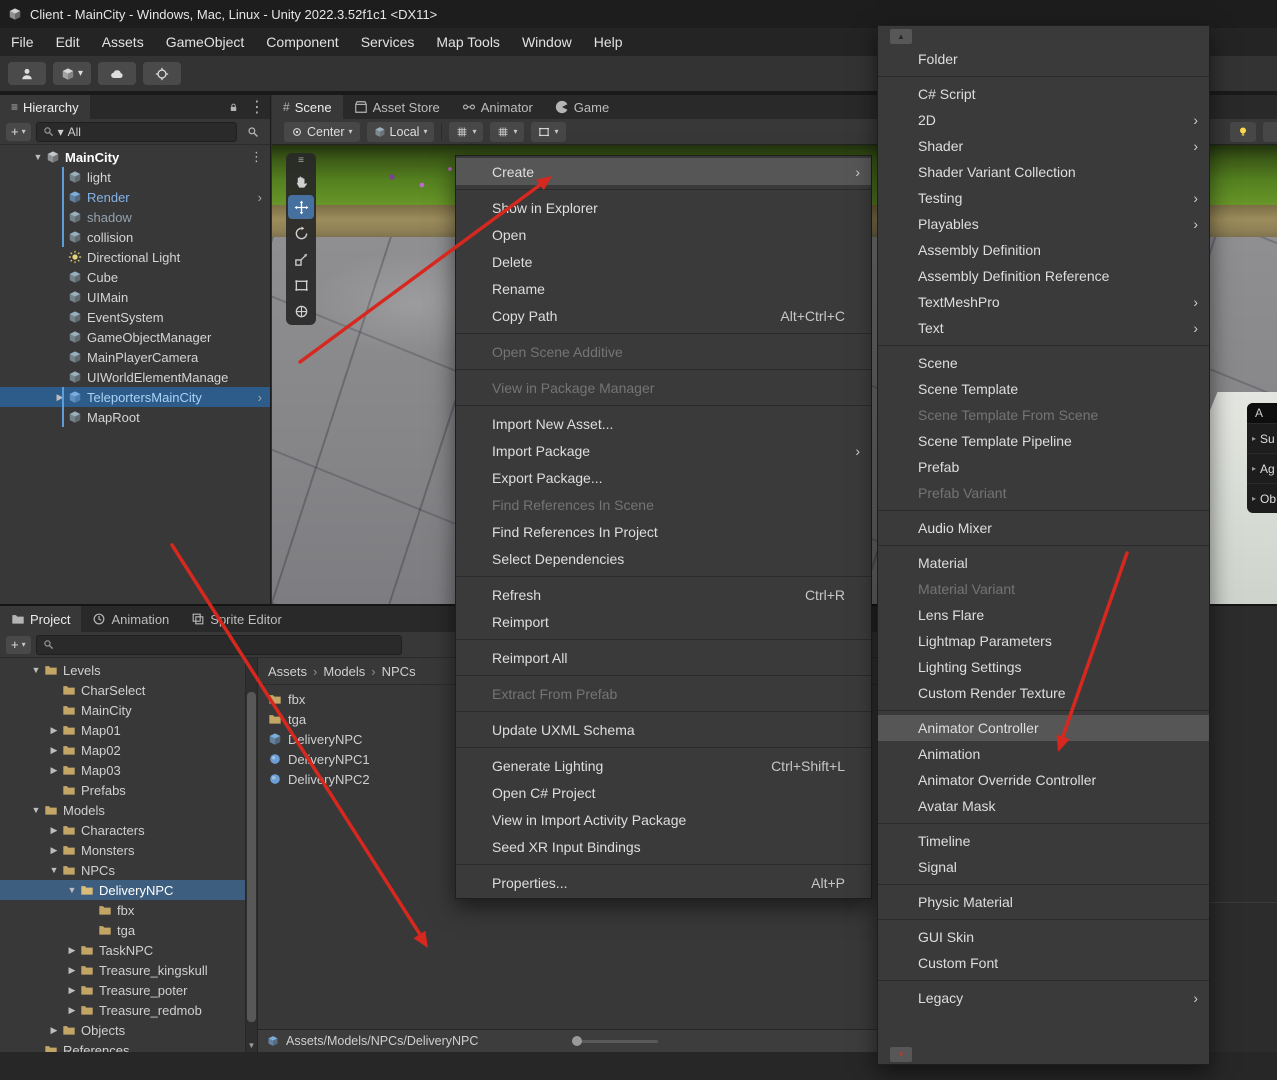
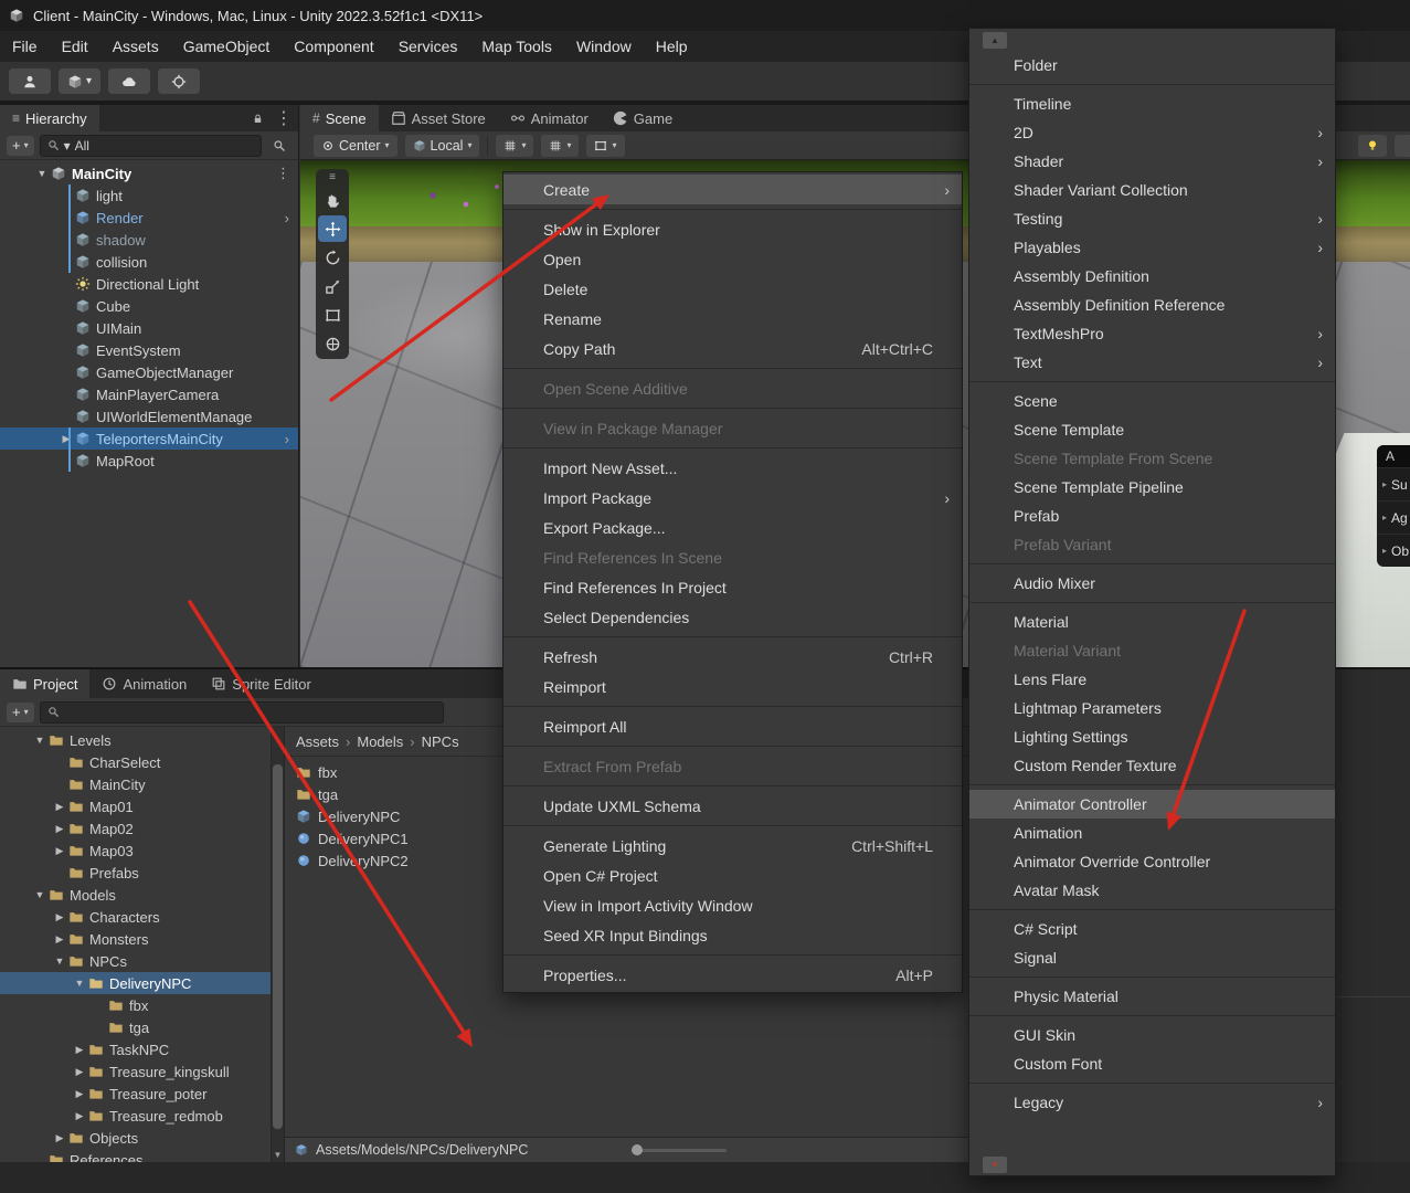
  Client - MainCity - Windows, Mac, Linux - Unity 2022.3.52f1c1 <DX11>
  File
  Edit
  Assets
  GameObject
  Component
  Services
  Map Tools
  Window
  Help
  ▾
  ≡
  Hierarchy
  ⋮
  +
  ▾
  ▾
  All
  ▼
  MainCity
  ⋮
  light
  Render
  ›
  shadow
  collision
  Directional Light
  Cube
  UIMain
  EventSystem
  GameObjectManager
  MainPlayerCamera
  UIWorldElementManage
  ▶
  TeleportersMainCity
  ›
  MapRoot
  #
  Scene
  Asset Store
  Animator
  Game
  Center
  ▾
  Local
  ▾
  ▾
  ▾
  ▾
  ≡
  A
  ▸
  Su
  ▸
  Ag
  ▸
  Ob
  Project
  Animation
  Sprite Editor
  +
  ▾
  ▼
  Levels
  CharSelect
  MainCity
  ▶
  Map01
  ▶
  Map02
  ▶
  Map03
  Prefabs
  ▼
  Models
  ▶
  Characters
  ▶
  Monsters
  ▼
  NPCs
  ▼
  DeliveryNPC
  fbx
  tga
  ▶
  TaskNPC
  ▶
  Treasure_kingskull
  ▶
  Treasure_poter
  ▶
  Treasure_redmob
  ▶
  Objects
  References
  ▼
  Assets
  ›
  Models
  ›
  NPCs
  fbx
  tga
  DeliveryNPC
  DelveryNPC1
  DelivryNPC2
  Assets/Models/NPCs/DeliveryNPC
  Create
  ›
  Show in Explorer
  Open
  Delete
  Rename
  Copy Path
  Alt+Ctrl+C
  Open Scene Additive
  View in Package Manager
  Import New Asset...
  Import Package
  ›
  Export Package...
  Find References In Scene
  Find References In Project
  Select Dependencies
  Refresh
  Ctrl+R
  Reimport
  Reimport All
  Extract From Prefab
  Update UXML Schema
  Generate Lighting
  Ctrl+Shift+L
  Open C# Project
- View in Import Activity Package
+ View in Import Activity Window
  Seed XR Input Bindings
  Properties...
  Alt+P
  ▲
  Folder
- C# Script
+ Timeline
  2D
  ›
  Shader
  ›
  Shader Variant Collection
  Testing
  ›
  Playables
  ›
  Assembly Definition
  Assembly Definition Reference
  TextMeshPro
  ›
  Text
  ›
  Scene
  Scene Template
  Scene Template From Scene
  Scene Template Pipeline
  Prefab
  Prefab Variant
  Audio Mixer
  Material
  Material Variant
  Lens Flare
  Lightmap Parameters
  Lighting Settings
  Custom Render Texture
  Animator Controller
  Animation
  Animator Override Controller
  Avatar Mask
- Timeline
+ C# Script
  Signal
  Physic Material
  GUI Skin
  Custom Font
  Legacy
  ›
  ▼
